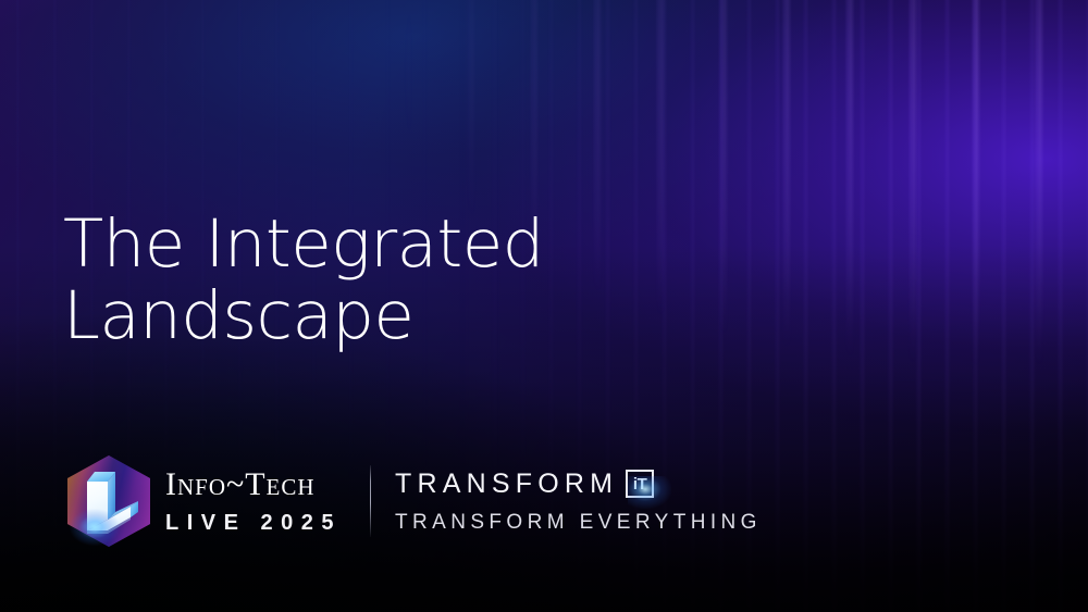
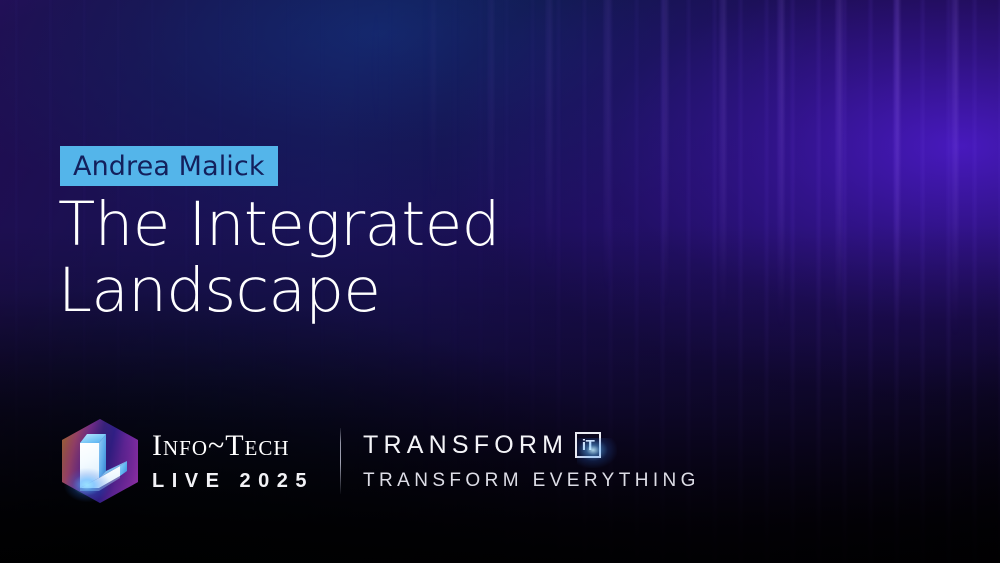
+ Andrea Malick
  The Integrated
  Landscape
  Info~Tech
  LIVE 2025
  TRANSFORM
  TRANSFORM EVERYTHING
